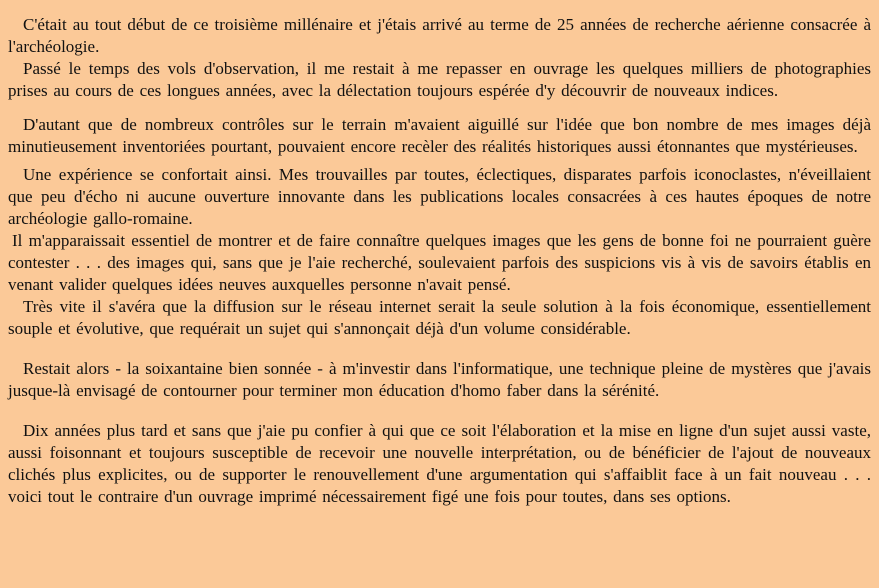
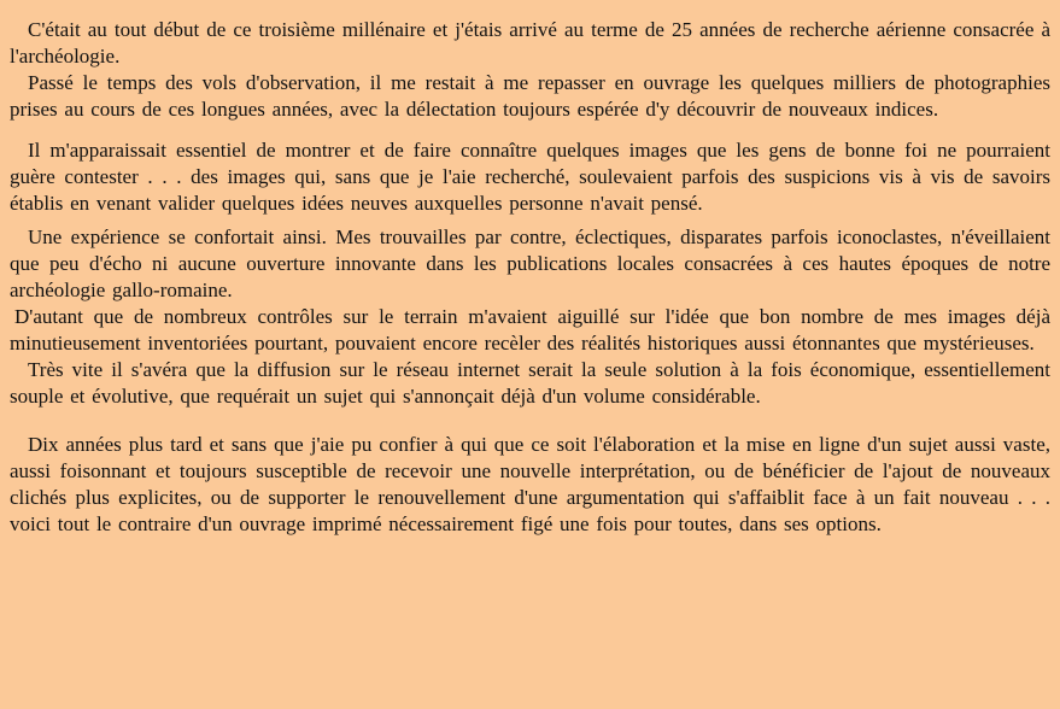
  C'était au tout début de ce troisième millénaire et j'étais arrivé au terme de 25 années de recherche aérienne consacrée à l'archéologie.
  Passé le temps des vols d'observation, il me restait à me repasser en ouvrage les quelques milliers de photographies prises au cours de ces longues années, avec la délectation toujours espérée d'y découvrir de nouveaux indices.
- D'autant que de nombreux contrôles sur le terrain m'avaient aiguillé sur l'idée que bon nombre de mes images déjà minutieusement inventoriées pourtant, pouvaient encore recèler des réalités historiques aussi étonnantes que mystérieuses.
+ Il m'apparaissait essentiel de montrer et de faire connaître quelques images que les gens de bonne foi ne pourraient guère contester . . . des images qui, sans que je l'aie recherché, soulevaient parfois des suspicions vis à vis de savoirs établis en venant valider quelques idées neuves auxquelles personne n'avait pensé.
- Une expérience se confortait ainsi. Mes trouvailles par toutes, éclectiques, disparates parfois iconoclastes, n'éveillaient que peu d'écho ni aucune ouverture innovante dans les publications locales consacrées à ces hautes époques de notre archéologie gallo-romaine.
+ Une expérience se confortait ainsi. Mes trouvailles par contre, éclectiques, disparates parfois iconoclastes, n'éveillaient que peu d'écho ni aucune ouverture innovante dans les publications locales consacrées à ces hautes époques de notre archéologie gallo-romaine.
- Il m'apparaissait essentiel de montrer et de faire connaître quelques images que les gens de bonne foi ne pourraient guère contester . . . des images qui, sans que je l'aie recherché, soulevaient parfois des suspicions vis à vis de savoirs établis en venant valider quelques idées neuves auxquelles personne n'avait pensé.
+ D'autant que de nombreux contrôles sur le terrain m'avaient aiguillé sur l'idée que bon nombre de mes images déjà minutieusement inventoriées pourtant, pouvaient encore recèler des réalités historiques aussi étonnantes que mystérieuses.
  Très vite il s'avéra que la diffusion sur le réseau internet serait la seule solution à la fois économique, essentiellement souple et évolutive, que requérait un sujet qui s'annonçait déjà d'un volume considérable.
- Restait alors - la soixantaine bien sonnée - à m'investir dans l'informatique, une technique pleine de mystères que j'avais jusque-là envisagé de contourner pour terminer mon éducation d'homo faber dans la sérénité.
  Dix années plus tard et sans que j'aie pu confier à qui que ce soit l'élaboration et la mise en ligne d'un sujet aussi vaste, aussi foisonnant et toujours susceptible de recevoir une nouvelle interprétation, ou de bénéficier de l'ajout de nouveaux clichés plus explicites, ou de supporter le renouvellement d'une argumentation qui s'affaiblit face à un fait nouveau . . . voici tout le contraire d'un ouvrage imprimé nécessairement figé une fois pour toutes, dans ses options.
